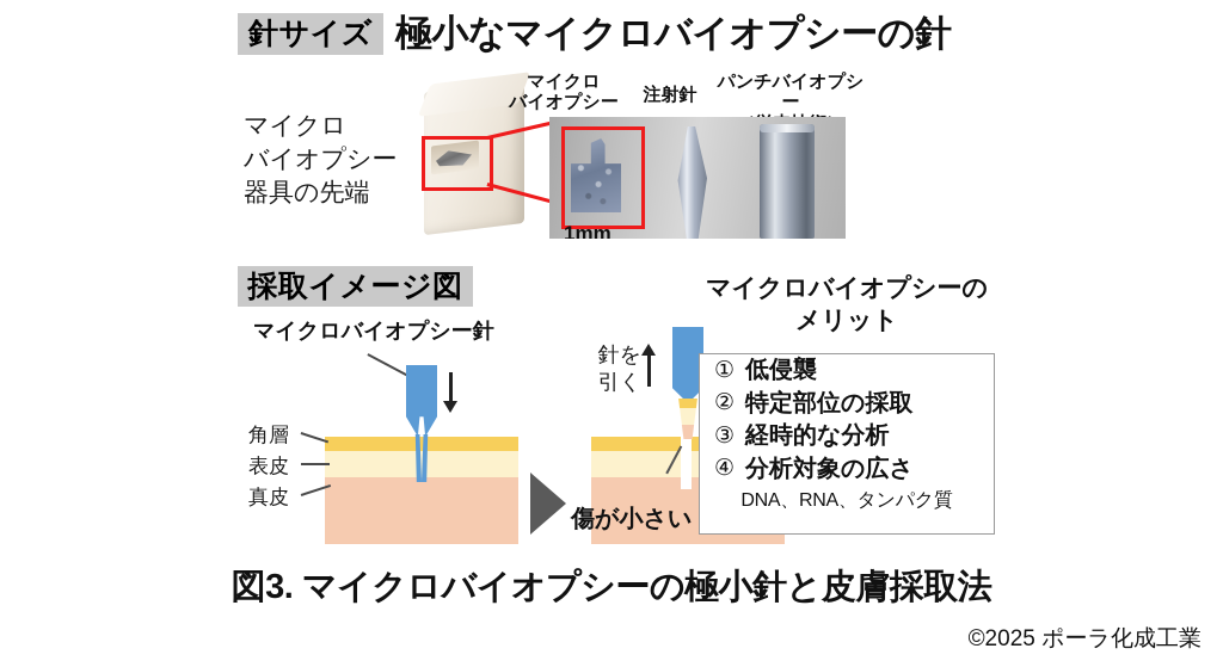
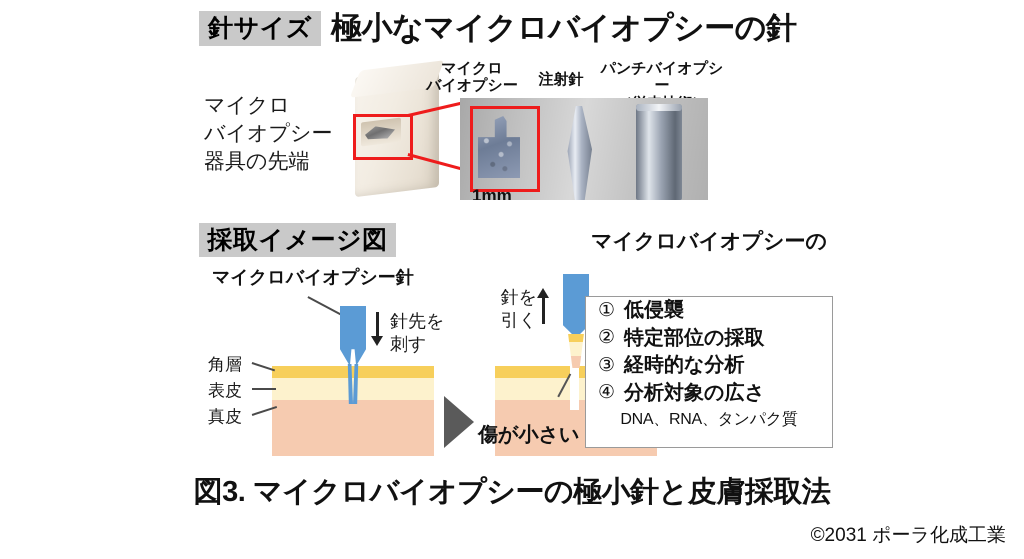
  針サイズ
  極小なマイクロバイオプシーの針
  マイクロ
  バイオプシー
  器具の先端
  マイクロ
  バイオプシー
  注射針
  パンチバイオプシー
  1mm
  採取イメージ図
  マイクロバイオプシー針
+ 針先を
+ 刺す
  角層
  表皮
  真皮
  針を
  引く
  傷が小さい
  マイクロバイオプシーの
- メリット
  ①
  低侵襲
  ②
  特定部位の採取
  ③
  経時的な分析
  ④
  分析対象の広さ
  DNA、RNA、タンパク質
  図3. マイクロバイオプシーの極小針と皮膚採取法
- ©2025 ポーラ化成工業
+ ©2031 ポーラ化成工業
